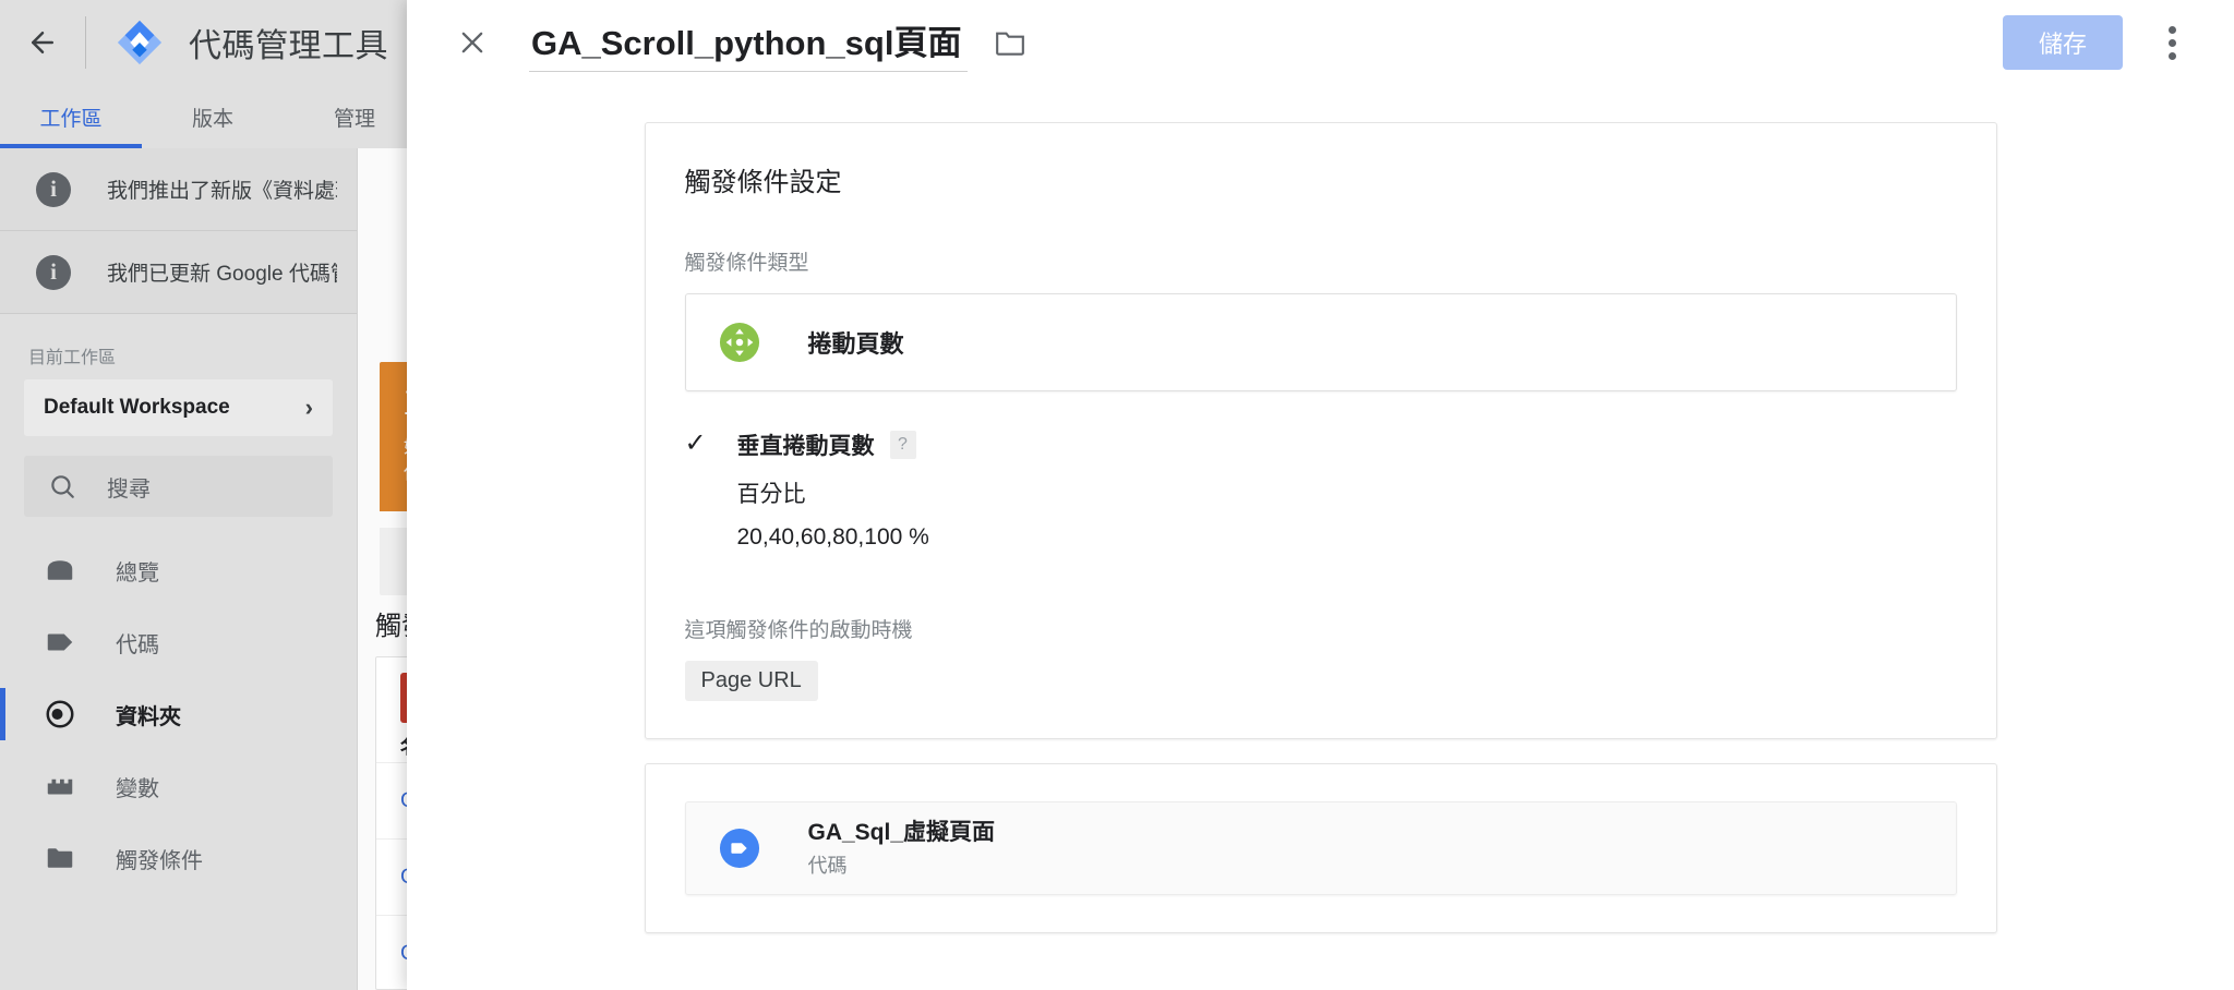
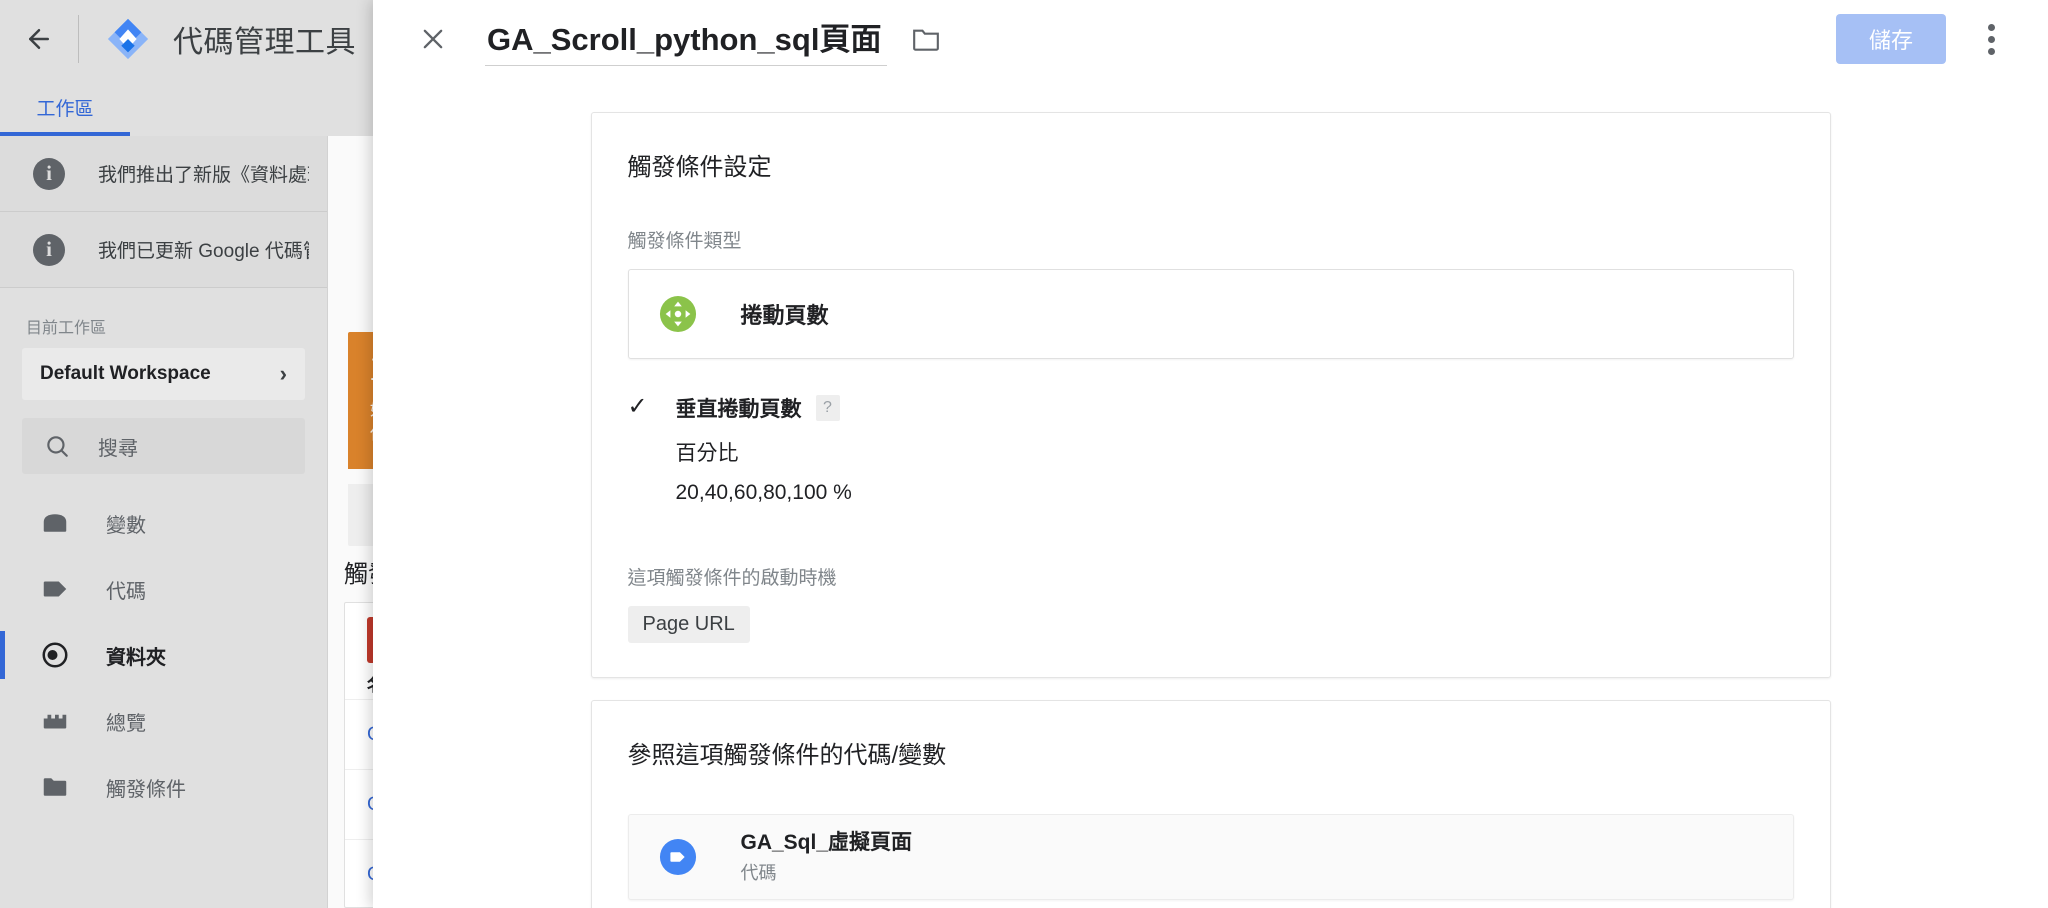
  代碼管理工具
  工作區
- 版本
- 管理
  i
  我們推出了新版《資料處
  i
  我們已更新 Google 代碼
  目前工作區
  Default Workspace
  ›
  搜尋
- 總覽
+ 變數
  代碼
  資料夾
- 變數
+ 總覽
  觸發條件
  GA_Scroll_python_sql頁面
  儲存
  觸發條件設定
  觸發條件類型
  捲動頁數
  ✓
  垂直捲動頁數
  ?
  百分比
  20,40,60,80,100 %
  這項觸發條件的啟動時機
  Page URL
+ 參照這項觸發條件的代碼/變數
  GA_Sql_虛擬頁面
  代碼
